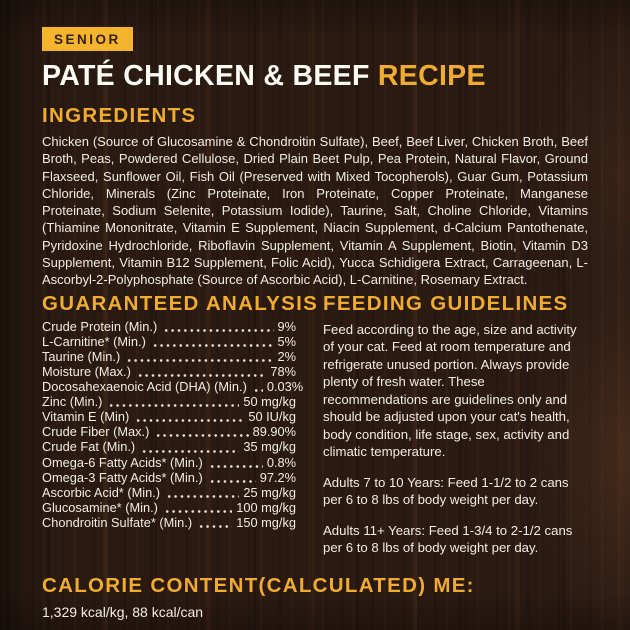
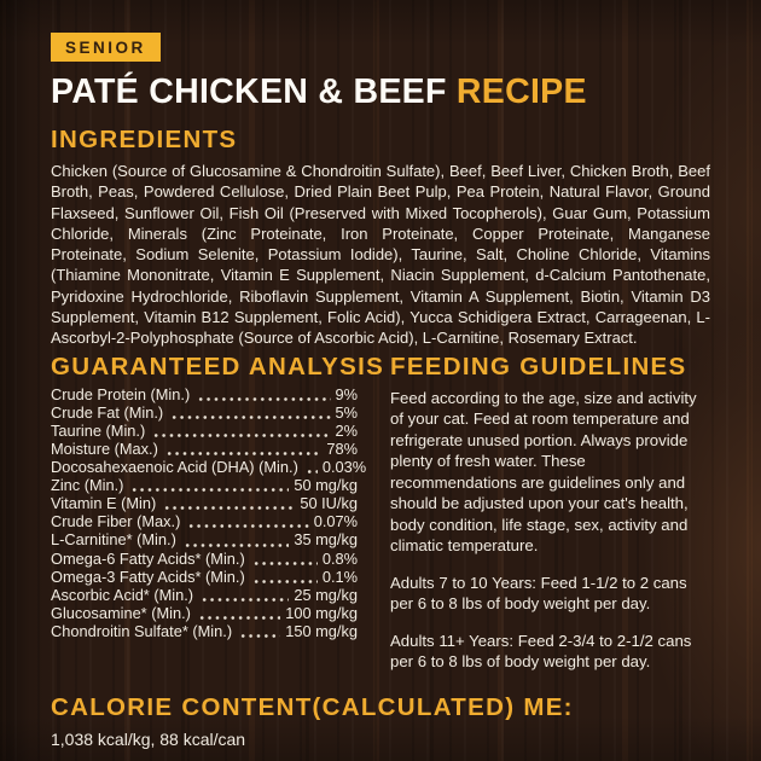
  SENIOR
  PATÉ CHICKEN & BEEF RECIPE
  INGREDIENTS
  Chicken (Source of Glucosamine & Chondroitin Sulfate), Beef, Beef Liver, Chicken Broth, Beef Broth, Peas, Powdered Cellulose, Dried Plain Beet Pulp, Pea Protein, Natural Flavor, Ground Flaxseed, Sunflower Oil, Fish Oil (Preserved with Mixed Tocopherols), Guar Gum, Potassium Chloride, Minerals (Zinc Proteinate, Iron Proteinate, Copper Proteinate, Manganese Proteinate, Sodium Selenite, Potassium Iodide), Taurine, Salt, Choline Chloride, Vitamins (Thiamine Mononitrate, Vitamin E Supplement, Niacin Supplement, d-Calcium Pantothenate, Pyridoxine Hydrochloride, Riboflavin Supplement, Vitamin A Supplement, Biotin, Vitamin D3 Supplement, Vitamin B12 Supplement, Folic Acid), Yucca Schidigera Extract, Carrageenan, L-Ascorbyl-2-Polyphosphate (Source of Ascorbic Acid), L-Carnitine, Rosemary Extract.
  GUARANTEED ANALYSIS
  Crude Protein (Min.)
  9%
- L-Carnitine* (Min.)
+ Crude Fat (Min.)
  5%
  Taurine (Min.)
  2%
  Moisture (Max.)
  78%
  Docosahexaenoic Acid (DHA) (Min.)
  0.03%
  Zinc (Min.)
  50 mg/kg
  Vitamin E (Min)
  50 IU/kg
  Crude Fiber (Max.)
- 89.90%
+ 0.07%
- Crude Fat (Min.)
+ L-Carnitine* (Min.)
  35 mg/kg
  Omega-6 Fatty Acids* (Min.)
  0.8%
  Omega-3 Fatty Acids* (Min.)
- 97.2%
+ 0.1%
  Ascorbic Acid* (Min.)
  25 mg/kg
  Glucosamine* (Min.)
  100 mg/kg
  Chondroitin Sulfate* (Min.)
  150 mg/kg
  FEEDING GUIDELINES
  Feed according to the age, size and activity of your cat. Feed at room temperature and refrigerate unused portion. Always provide plenty of fresh water. These recommendations are guidelines only and should be adjusted upon your cat's health, body condition, life stage, sex, activity and climatic temperature.
  Adults 7 to 10 Years: Feed 1-1/2 to 2 cans per 6 to 8 lbs of body weight per day.
- Adults 11+ Years: Feed 1-3/4 to 2-1/2 cans per 6 to 8 lbs of body weight per day.
+ Adults 11+ Years: Feed 2-3/4 to 2-1/2 cans per 6 to 8 lbs of body weight per day.
  CALORIE CONTENT(CALCULATED) ME:
- 1,329 kcal/kg, 88 kcal/can
+ 1,038 kcal/kg, 88 kcal/can
